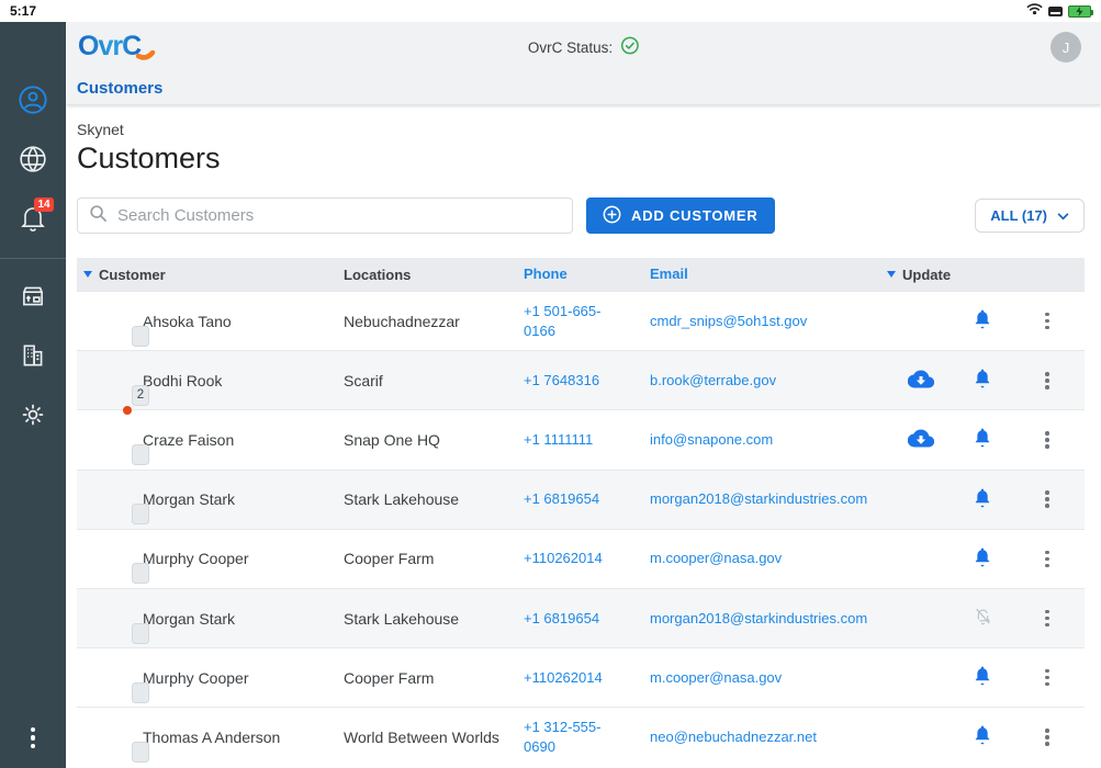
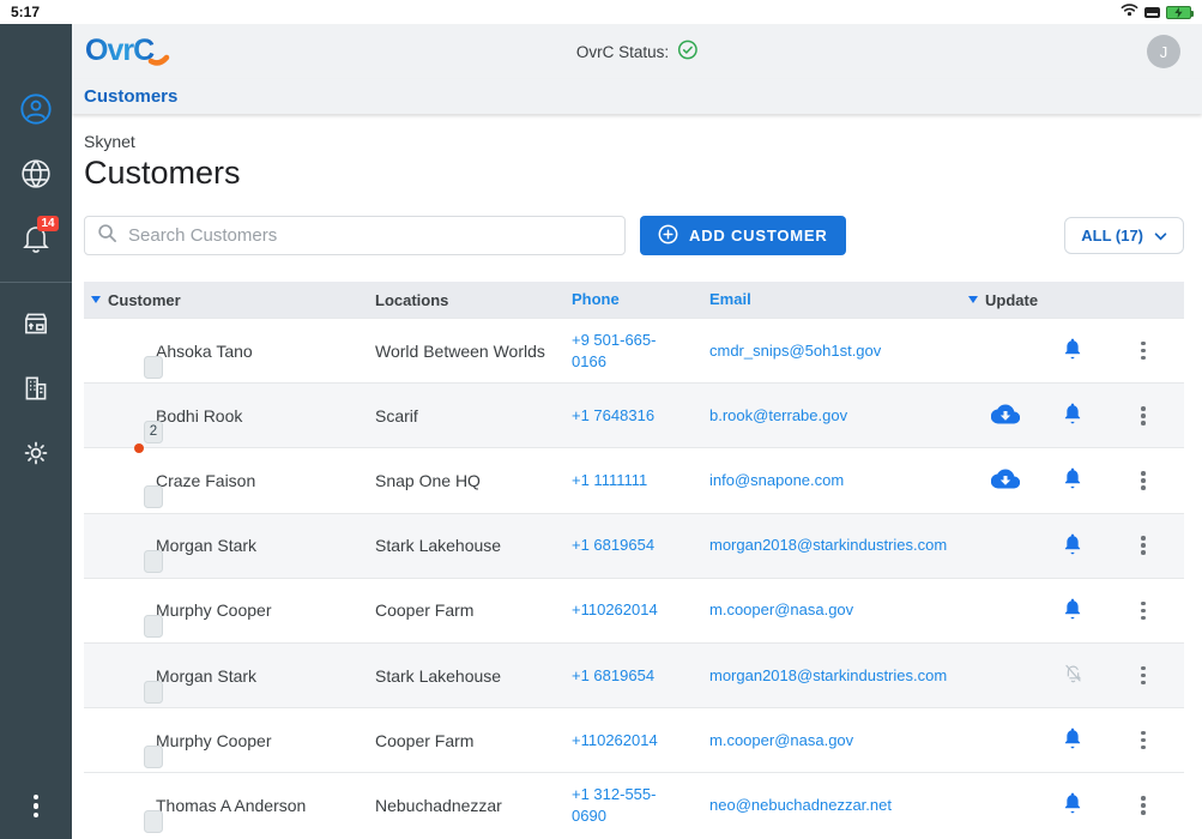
  5:17
  14
  OvrC
  OvrC Status:
  J
  Customers
  Skynet
  Customers
  Search Customers
  ADD CUSTOMER
  ALL (17)
  Customer
  Locations
  Phone
  Email
  Update
  Ahsoka Tano
- Nebuchadnezzar
+ World Between Worlds
- +1 501-665-0166
+ +9 501-665-0166
  cmdr_snips@5oh1st.gov
  2
  Bodhi Rook
  Scarif
  +1 7648316
  b.rook@terrabe.gov
  Craze Faison
  Snap One HQ
  +1 1111111
  info@snapone.com
  Morgan Stark
  Stark Lakehouse
  +1 6819654
  morgan2018@starkindustries.com
  Murphy Cooper
  Cooper Farm
  +110262014
  m.cooper@nasa.gov
  Morgan Stark
  Stark Lakehouse
  +1 6819654
  morgan2018@starkindustries.com
  Murphy Cooper
  Cooper Farm
  +110262014
  m.cooper@nasa.gov
  Thomas A Anderson
- World Between Worlds
+ Nebuchadnezzar
  +1 312-555-0690
  neo@nebuchadnezzar.net
